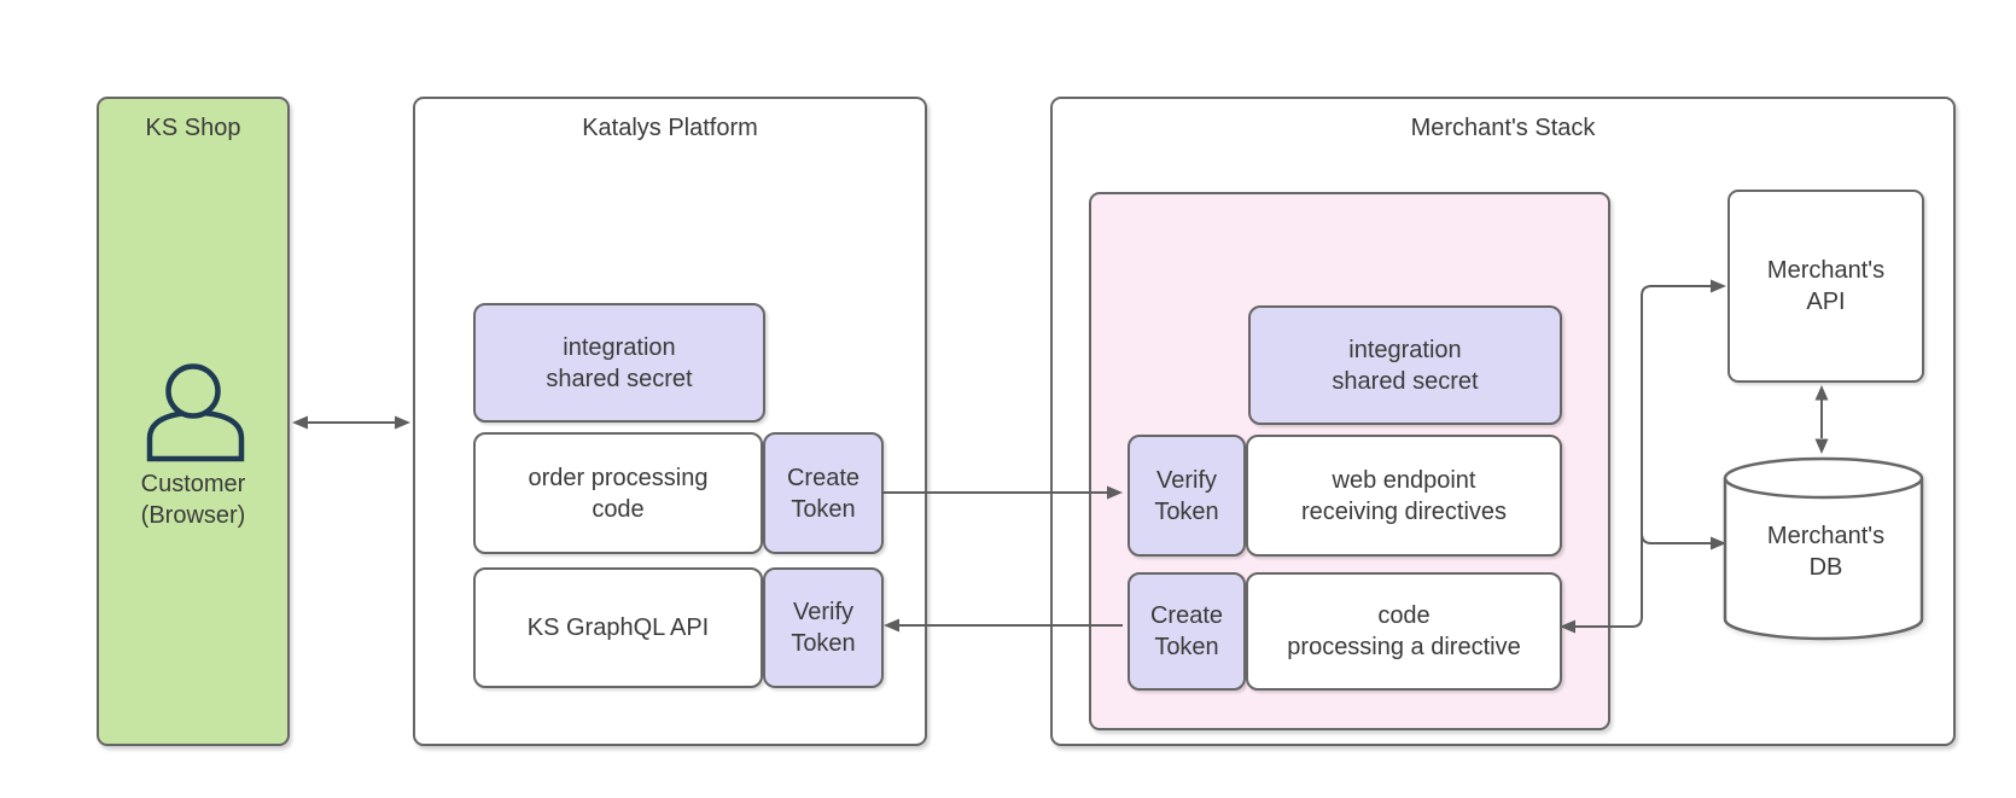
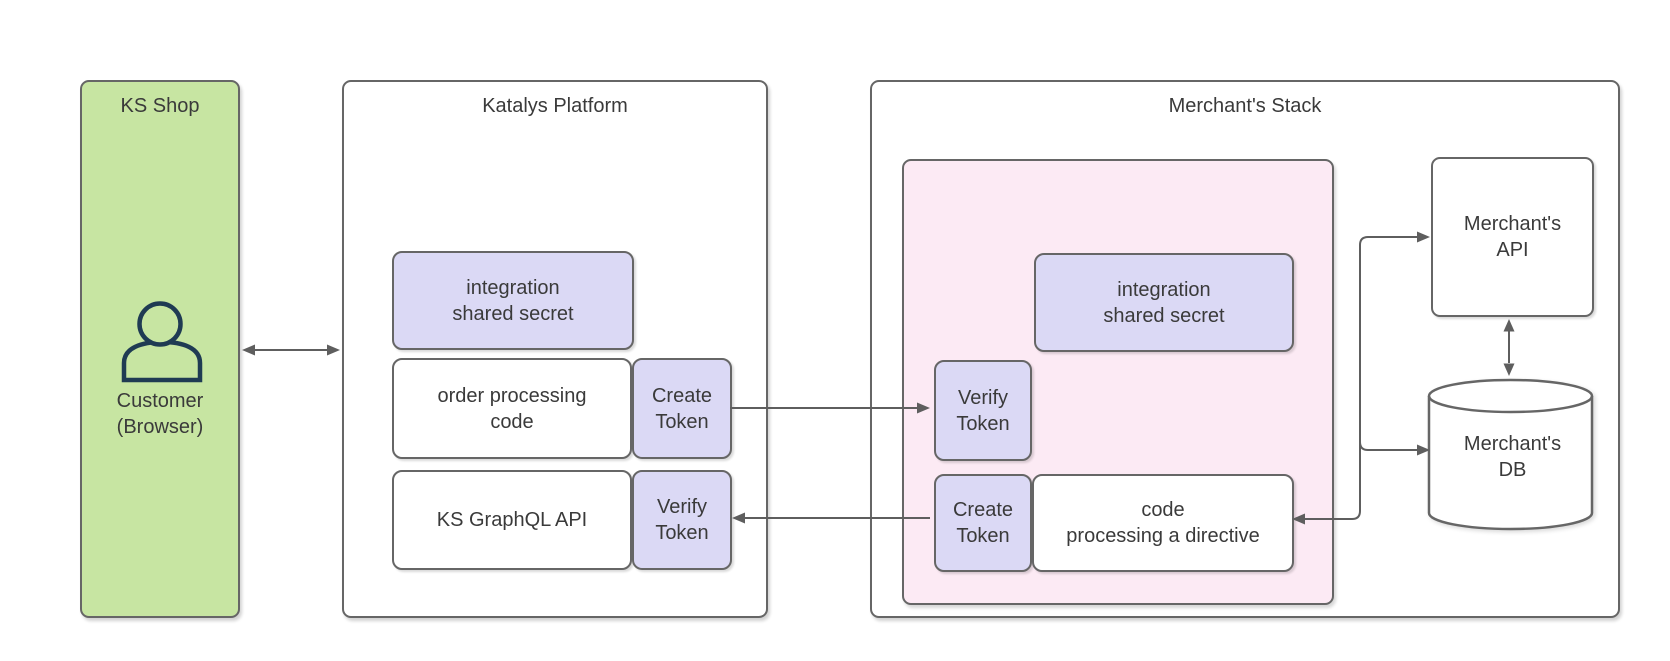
  KS Shop
  Customer
  (Browser)
  Katalys Platform
  integration
  shared secret
  order processing
  code
  Create
  Token
  KS GraphQL API
  Verify
  Token
  Merchant's Stack
  integration
  shared secret
  Verify
  Token
- web endpoint
- receiving directives
  Create
  Token
  code
  processing a directive
  Merchant's
  API
  Merchant's
  DB
